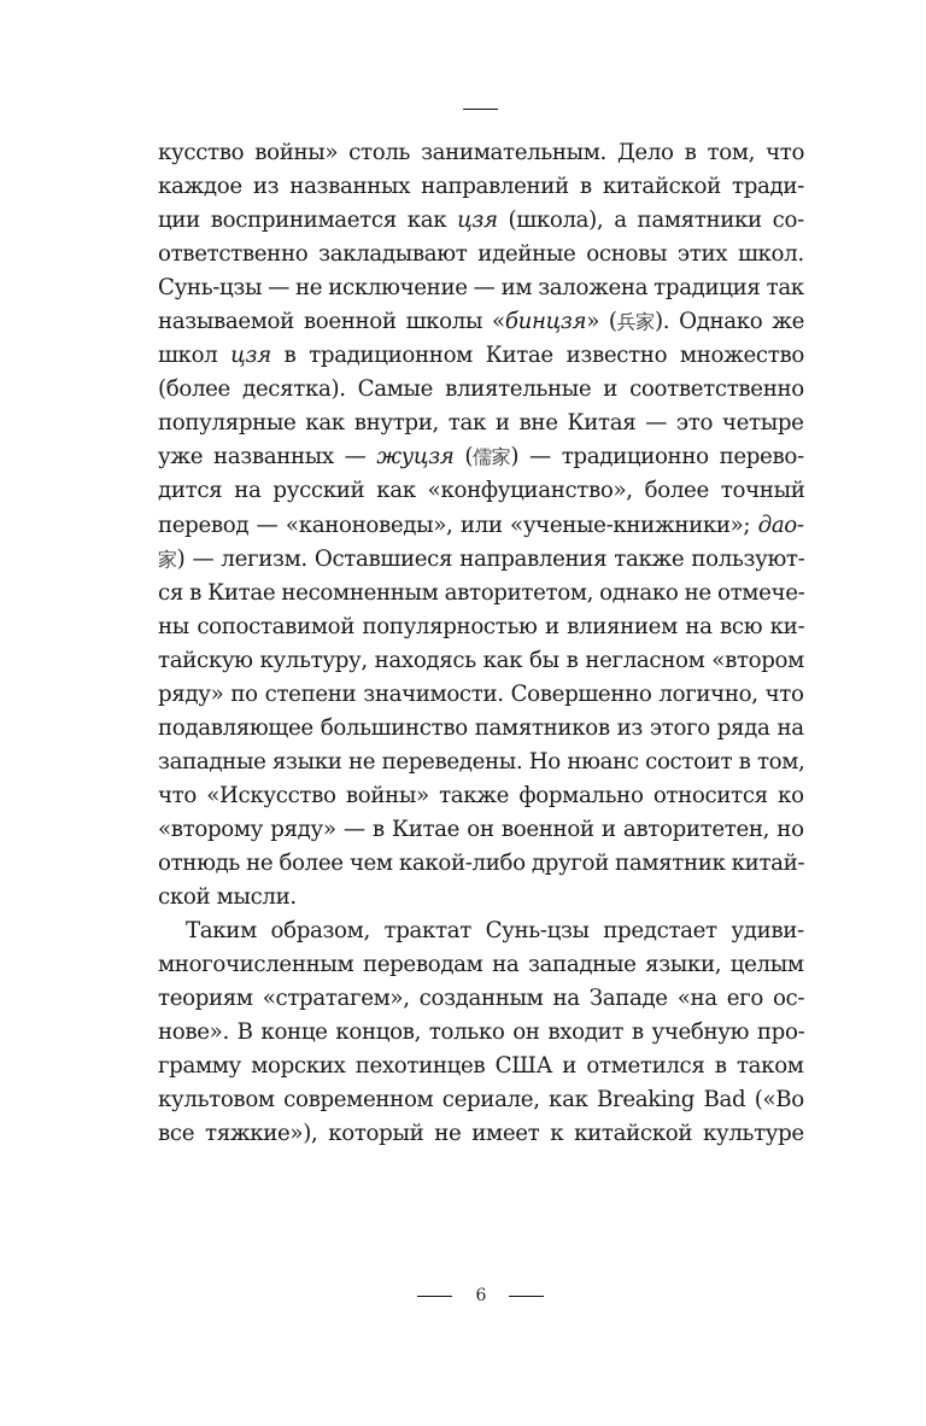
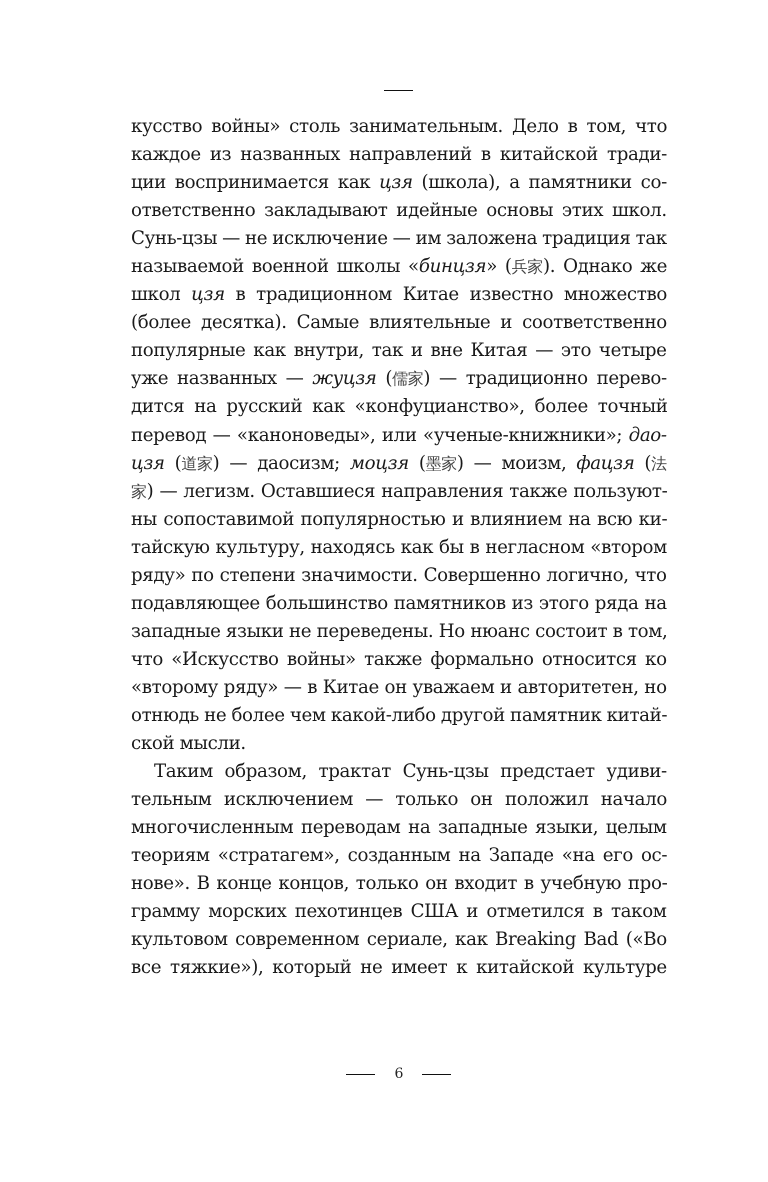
  кусство войны» столь занимательным. Дело в том, что
  каждое из названных направлений в китайской тради-
  ции воспринимается как цзя (школа), а памятники со-
  ответственно закладывают идейные основы этих школ.
  Сунь-цзы — не исключение — им заложена традиция так
  называемой военной школы «бинцзя» (兵家). Однако же
  школ цзя в традиционном Китае известно множество
  (более десятка). Самые влиятельные и соответственно
  популярные как внутри, так и вне Китая — это четыре
  уже названных — жуцзя (儒家) — традиционно перево-
  дится на русский как «конфуцианство», более точный
  перевод — «каноноведы», или «ученые-книжники»; дао-
+ цзя (道家) — даосизм; моцзя (墨家) — моизм, фацзя (法
  家) — легизм. Оставшиеся направления также пользуют-
- ся в Китае несомненным авторитетом, однако не отмече-
  ны сопоставимой популярностью и влиянием на всю ки-
  тайскую культуру, находясь как бы в негласном «втором
  ряду» по степени значимости. Совершенно логично, что
  подавляющее большинство памятников из этого ряда на
  западные языки не переведены. Но нюанс состоит в том,
  что «Искусство войны» также формально относится ко
- «второму ряду» — в Китае он военной и авторитетен, но
+ «второму ряду» — в Китае он уважаем и авторитетен, но
  отнюдь не более чем какой-либо другой памятник китай-
  ской мысли.
  Таким образом, трактат Сунь-цзы предстает удиви-
+ тельным исключением — только он положил начало
  многочисленным переводам на западные языки, целым
  теориям «стратагем», созданным на Западе «на его ос-
  нове». В конце концов, только он входит в учебную про-
  грамму морских пехотинцев США и отметился в таком
  культовом современном сериале, как Breaking Bad («Во
  все тяжкие»), который не имеет к китайской культуре
  6
